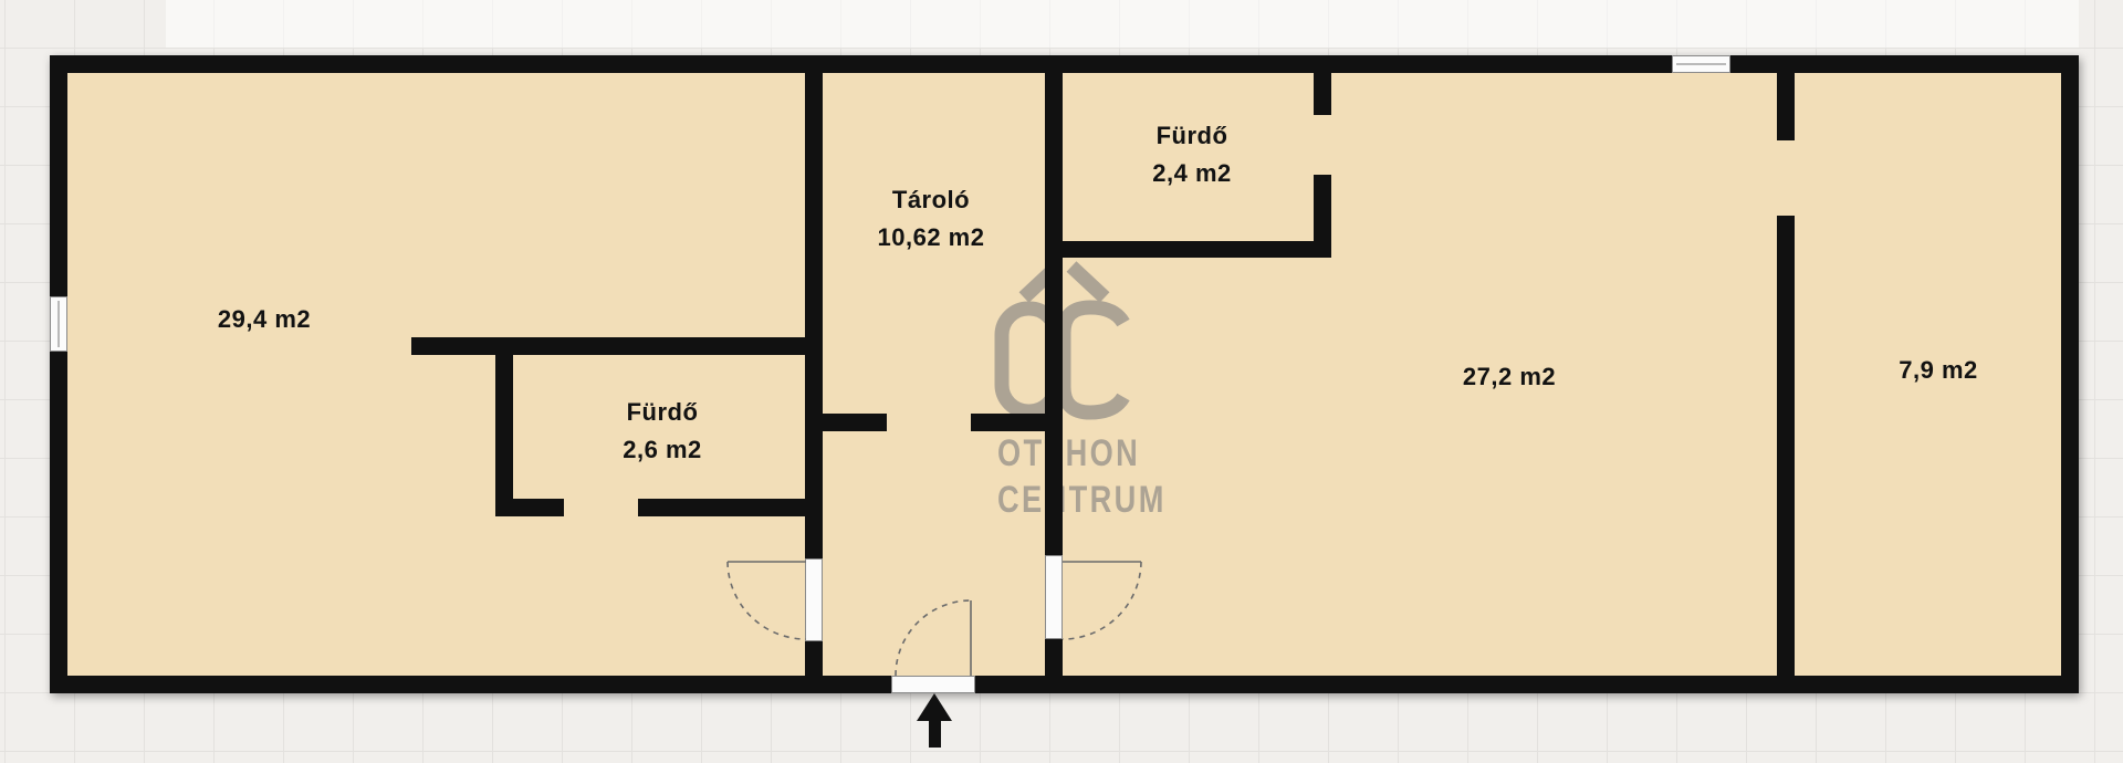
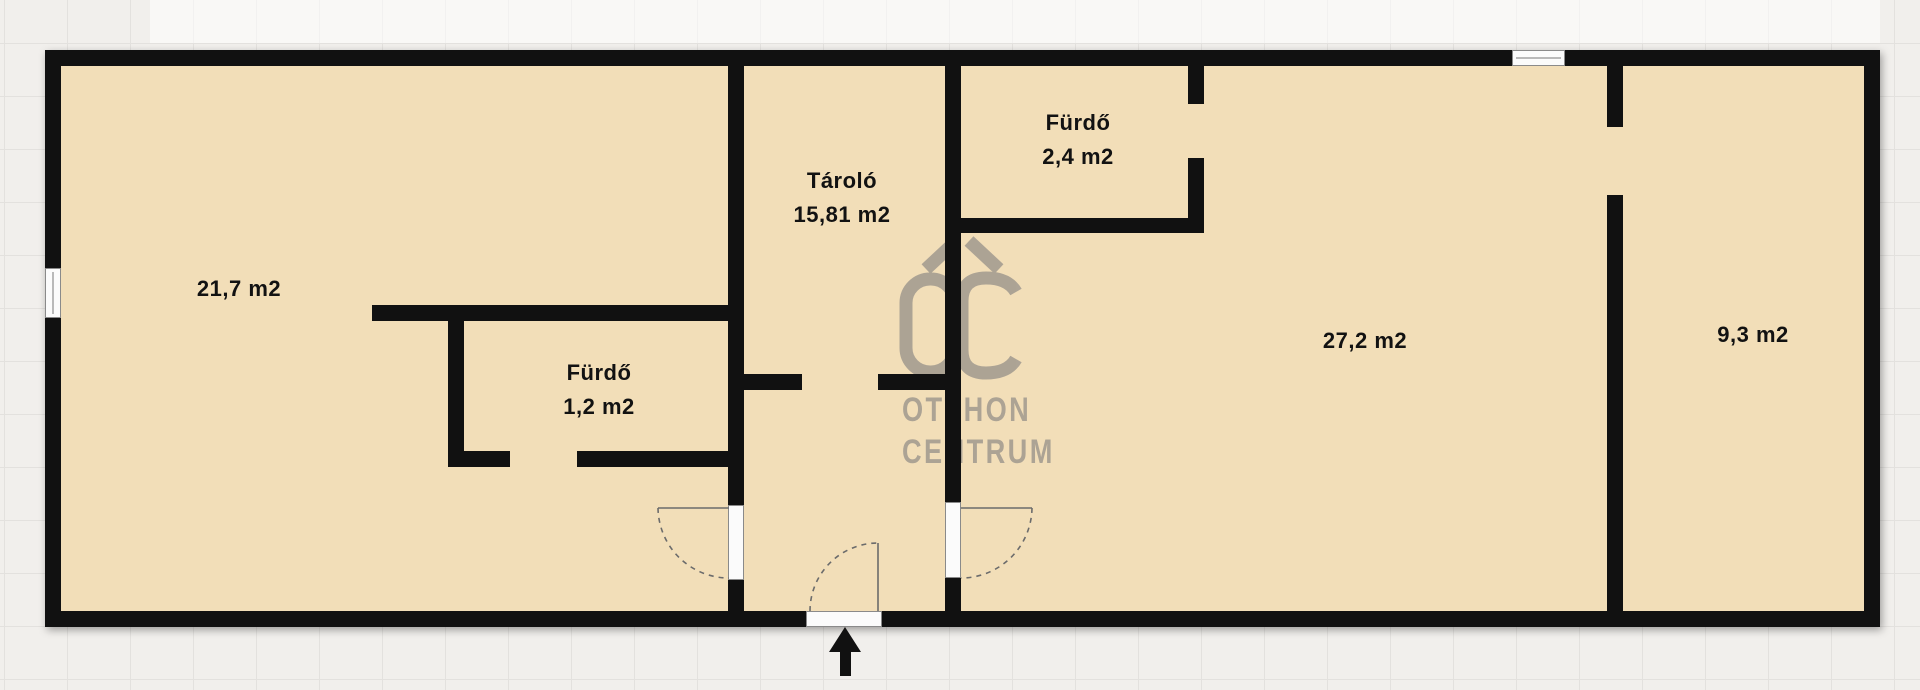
  OTHON
  CETRUM
- 29,4 m2
+ 21,7 m2
  Fürdő
- 2,6 m2
+ 1,2 m2
  Tároló
- 10,62 m2
+ 15,81 m2
  Fürdő
  2,4 m2
  27,2 m2
- 7,9 m2
+ 9,3 m2
